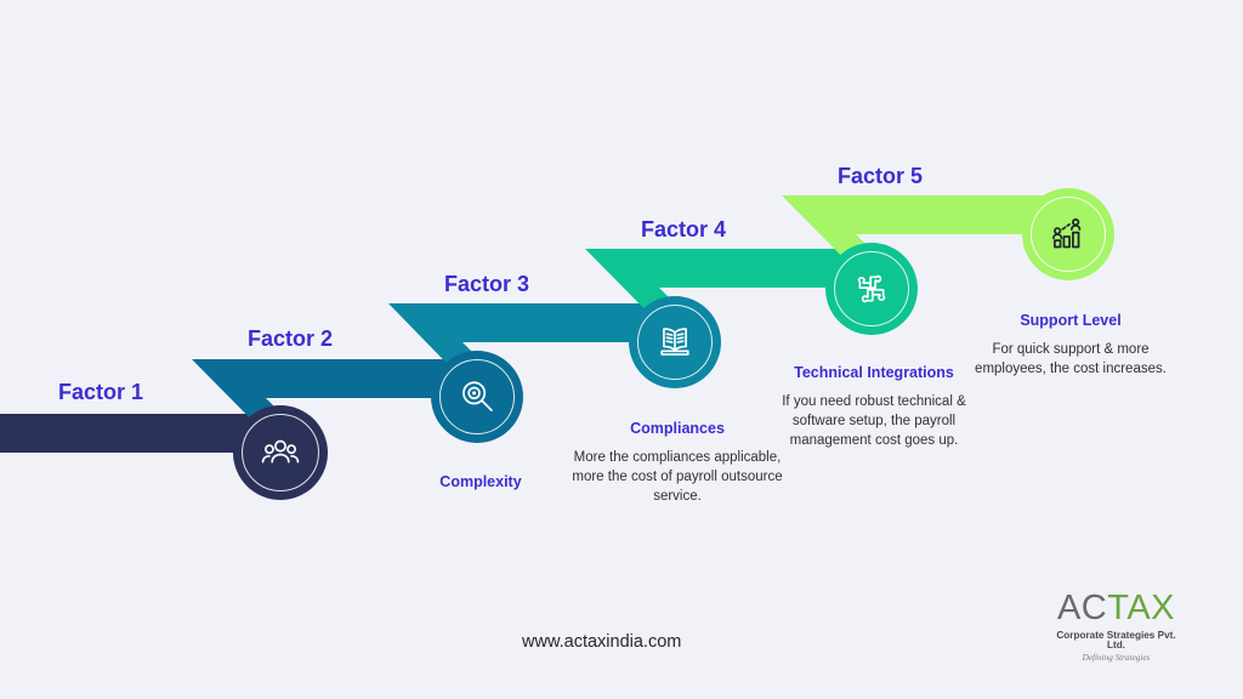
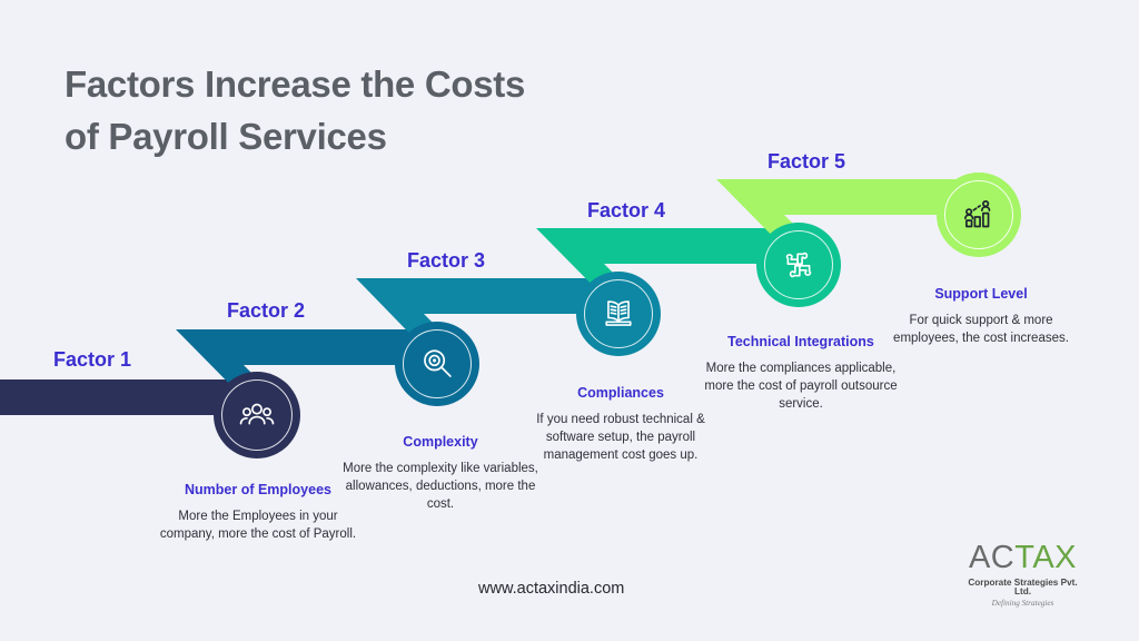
+ Factors Increase the Costs
+ of Payroll Services
  Factor 1
  Factor 2
  Factor 3
  Factor 4
  Factor 5
+ Number of Employees
+ More the Employees in your company, more the cost of Payroll.
  Complexity
+ More the complexity like variables, allowances, deductions, more the cost.
  Compliances
- More the compliances applicable, more the cost of payroll outsource service.
+ If you need robust technical & software setup, the payroll management cost goes up.
  Technical Integrations
- If you need robust technical & software setup, the payroll management cost goes up.
+ More the compliances applicable, more the cost of payroll outsource service.
  Support Level
  For quick support & more employees, the cost increases.
  www.actaxindia.com
  ACTAX
  Corporate Strategies Pvt. Ltd.
  Defining Strategies
